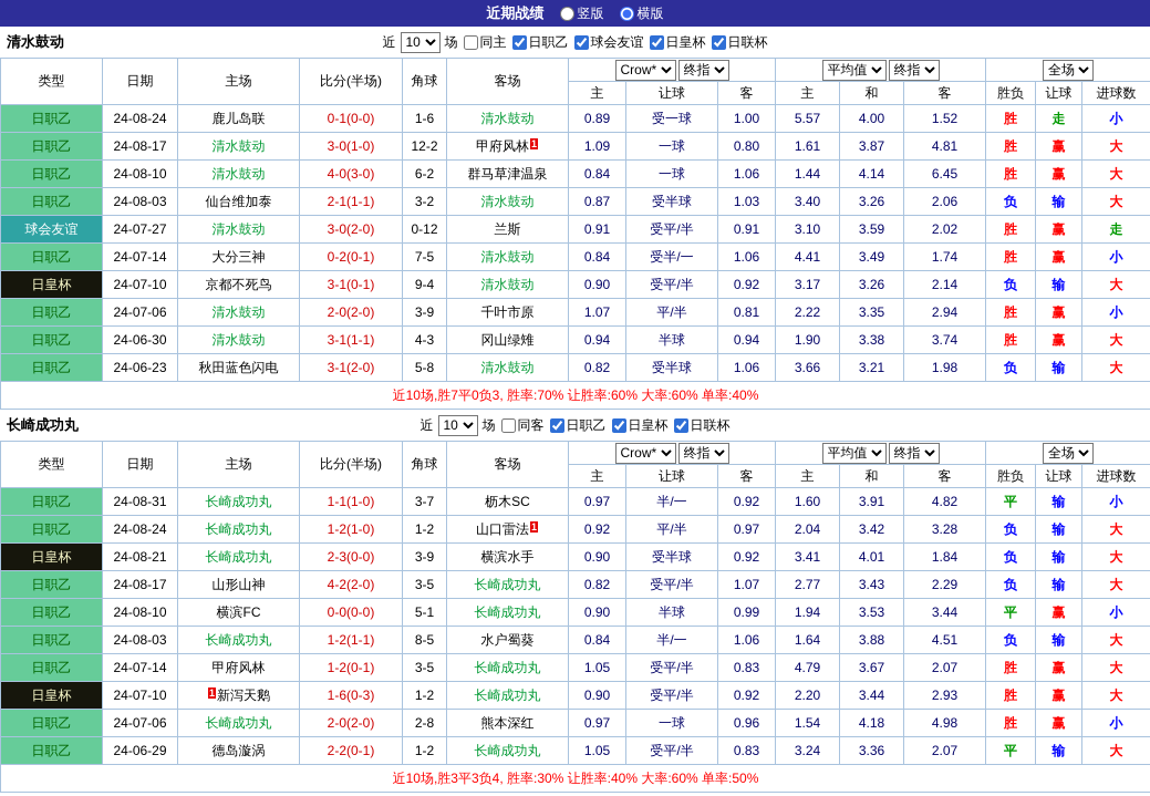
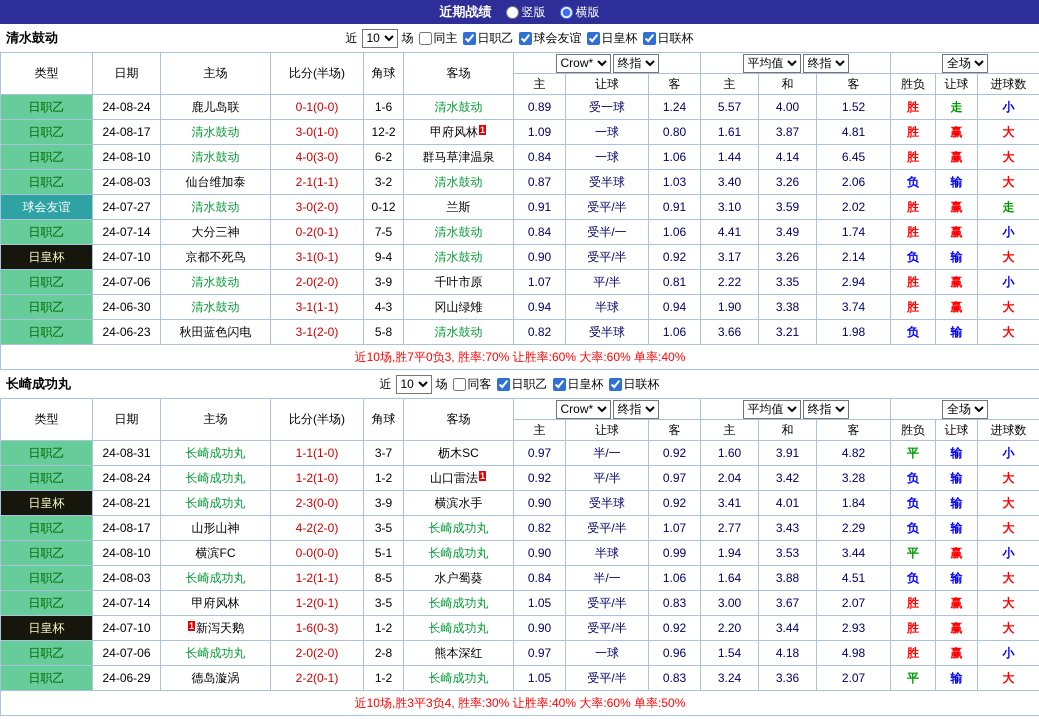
  近期战绩
  竖版
  横版
  清水鼓动
  近
  10
  场
  同主
  日职乙
  球会友谊
  日皇杯
  日联杯
  类型	日期	主场	比分(半场)	角球	客场	Crow* 终指	平均值 终指	全场
  主	让球	客	主	和	客	胜负	让球	进球数
- 日职乙	24-08-24	鹿儿岛联	0-1(0-0)	1-6	清水鼓动	0.89	受一球	1.00	5.57	4.00	1.52	胜	走	小
+ 日职乙	24-08-24	鹿儿岛联	0-1(0-0)	1-6	清水鼓动	0.89	受一球	1.24	5.57	4.00	1.52	胜	走	小
  日职乙	24-08-17	清水鼓动	3-0(1-0)	12-2	甲府风林 1	1.09	一球	0.80	1.61	3.87	4.81	胜	赢	大
  日职乙	24-08-10	清水鼓动	4-0(3-0)	6-2	群马草津温泉	0.84	一球	1.06	1.44	4.14	6.45	胜	赢	大
  日职乙	24-08-03	仙台维加泰	2-1(1-1)	3-2	清水鼓动	0.87	受半球	1.03	3.40	3.26	2.06	负	输	大
  球会友谊	24-07-27	清水鼓动	3-0(2-0)	0-12	兰斯	0.91	受平/半	0.91	3.10	3.59	2.02	胜	赢	走
  日职乙	24-07-14	大分三神	0-2(0-1)	7-5	清水鼓动	0.84	受半/一	1.06	4.41	3.49	1.74	胜	赢	小
  日皇杯	24-07-10	京都不死鸟	3-1(0-1)	9-4	清水鼓动	0.90	受平/半	0.92	3.17	3.26	2.14	负	输	大
  日职乙	24-07-06	清水鼓动	2-0(2-0)	3-9	千叶市原	1.07	平/半	0.81	2.22	3.35	2.94	胜	赢	小
  日职乙	24-06-30	清水鼓动	3-1(1-1)	4-3	冈山绿雉	0.94	半球	0.94	1.90	3.38	3.74	胜	赢	大
  日职乙	24-06-23	秋田蓝色闪电	3-1(2-0)	5-8	清水鼓动	0.82	受半球	1.06	3.66	3.21	1.98	负	输	大
  近10场,胜7平0负3, 胜率:70% 让胜率:60% 大率:60% 单率:40%
  长崎成功丸
  近
  10
  场
  同客
  日职乙
  日皇杯
  日联杯
  类型	日期	主场	比分(半场)	角球	客场	Crow* 终指	平均值 终指	全场
  主	让球	客	主	和	客	胜负	让球	进球数
  日职乙	24-08-31	长崎成功丸	1-1(1-0)	3-7	枥木SC	0.97	半/一	0.92	1.60	3.91	4.82	平	输	小
  日职乙	24-08-24	长崎成功丸	1-2(1-0)	1-2	山口雷法 1	0.92	平/半	0.97	2.04	3.42	3.28	负	输	大
  日皇杯	24-08-21	长崎成功丸	2-3(0-0)	3-9	横滨水手	0.90	受半球	0.92	3.41	4.01	1.84	负	输	大
  日职乙	24-08-17	山形山神	4-2(2-0)	3-5	长崎成功丸	0.82	受平/半	1.07	2.77	3.43	2.29	负	输	大
  日职乙	24-08-10	横滨FC	0-0(0-0)	5-1	长崎成功丸	0.90	半球	0.99	1.94	3.53	3.44	平	赢	小
  日职乙	24-08-03	长崎成功丸	1-2(1-1)	8-5	水户蜀葵	0.84	半/一	1.06	1.64	3.88	4.51	负	输	大
- 日职乙	24-07-14	甲府风林	1-2(0-1)	3-5	长崎成功丸	1.05	受平/半	0.83	4.79	3.67	2.07	胜	赢	大
+ 日职乙	24-07-14	甲府风林	1-2(0-1)	3-5	长崎成功丸	1.05	受平/半	0.83	3.00	3.67	2.07	胜	赢	大
  日皇杯	24-07-10	1 新泻天鹅	1-6(0-3)	1-2	长崎成功丸	0.90	受平/半	0.92	2.20	3.44	2.93	胜	赢	大
  日职乙	24-07-06	长崎成功丸	2-0(2-0)	2-8	熊本深红	0.97	一球	0.96	1.54	4.18	4.98	胜	赢	小
  日职乙	24-06-29	德岛漩涡	2-2(0-1)	1-2	长崎成功丸	1.05	受平/半	0.83	3.24	3.36	2.07	平	输	大
  近10场,胜3平3负4, 胜率:30% 让胜率:40% 大率:60% 单率:50%
